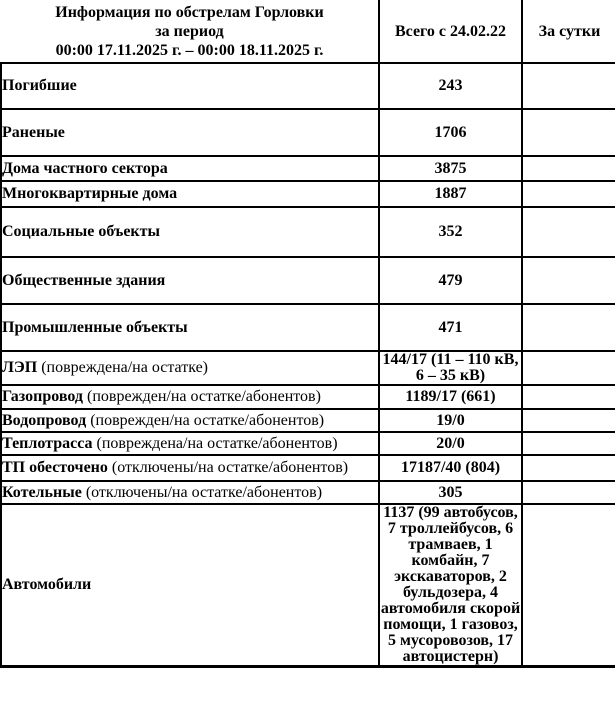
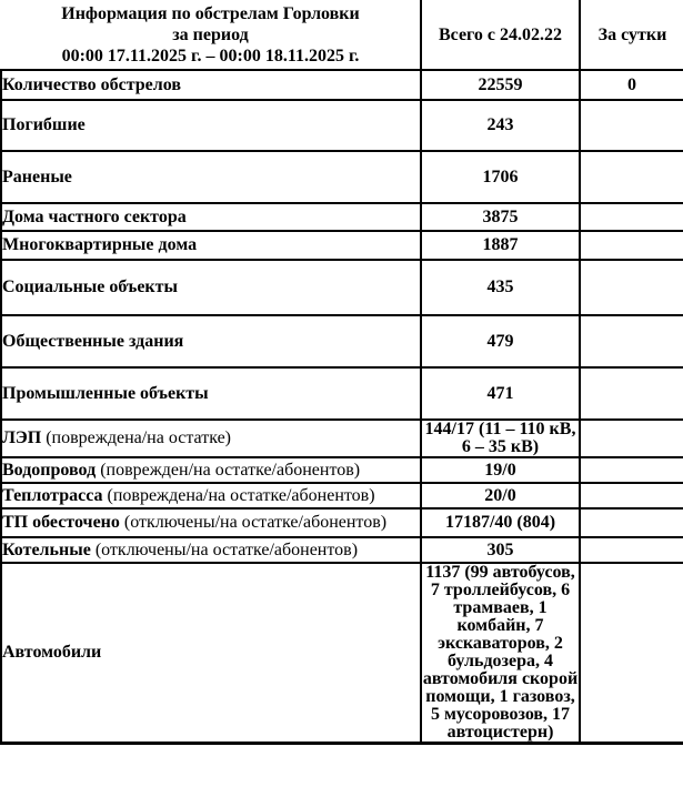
  Информация по обстрелам Горловки за период 00:00 17.11.2025 г. – 00:00 18.11.2025 г.	Всего с 24.02.22	За сутки
+ Количество обстрелов	22559	0
  Погибшие	243
  Раненые	1706
  Дома частного сектора	3875
  Многоквартирные дома	1887
- Социальные объекты	352
+ Социальные объекты	435
  Общественные здания	479
  Промышленные объекты	471
  ЛЭП (повреждена/на остатке)	144/17 (11 – 110 кВ, 6 – 35 кВ)
- Газопровод (поврежден/на остатке/абонентов)	1189/17 (661)
  Водопровод (поврежден/на остатке/абонентов)	19/0
  Теплотрасса (повреждена/на остатке/абонентов)	20/0
  ТП обесточено (отключены/на остатке/абонентов)	17187/40 (804)
  Котельные (отключены/на остатке/абонентов)	305
  Автомобили	1137 (99 автобусов, 7 троллейбусов, 6 трамваев, 1 комбайн, 7 экскаваторов, 2 бульдозера, 4 автомобиля скорой помощи, 1 газовоз, 5 мусоровозов, 17 автоцистерн)
